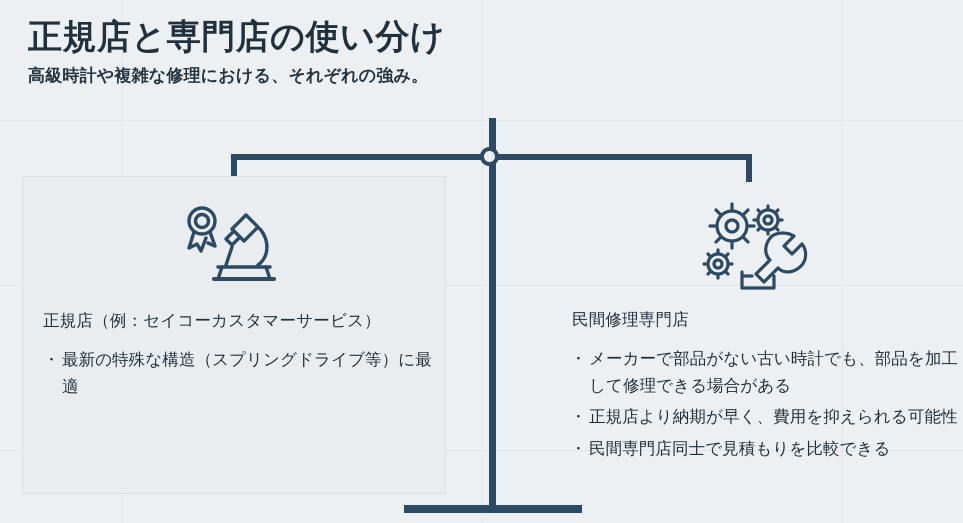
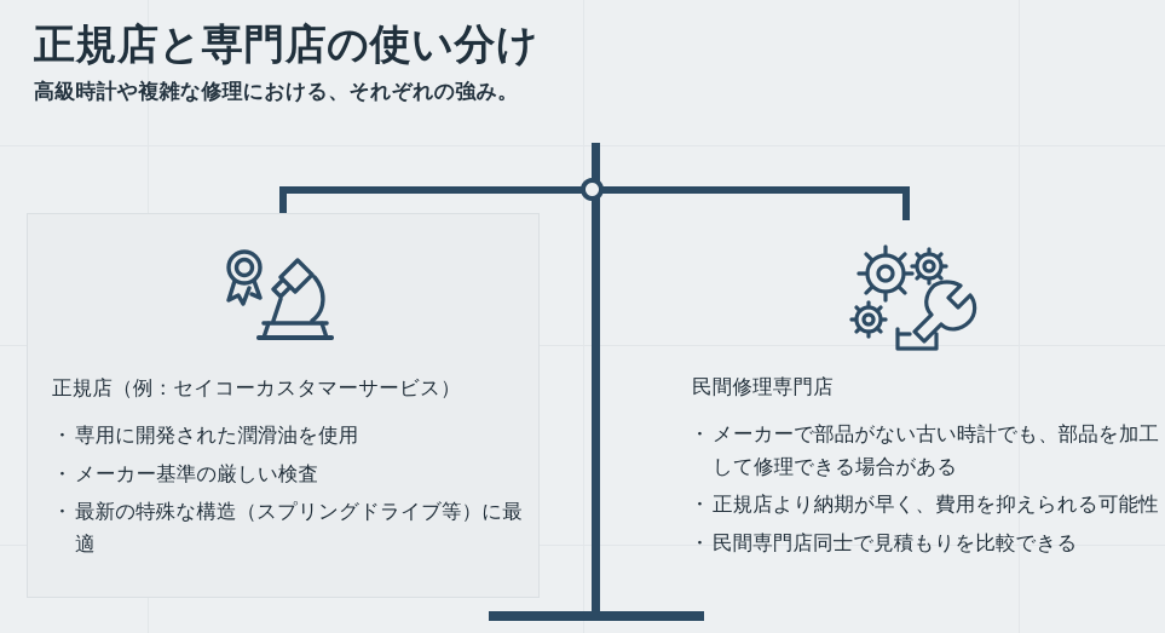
  正規店と専門店の使い分け
  高級時計や複雑な修理における、それぞれの強み。
  正規店（例：セイコーカスタマーサービス）
+ 専用に開発された潤滑油を使用
+ メーカー基準の厳しい検査
  最新の特殊な構造（スプリングドライブ等）に最適
  民間修理専門店
  メーカーで部品がない古い時計でも、部品を加工して修理できる場合がある
  正規店より納期が早く、費用を抑えられる可能性
  民間専門店同士で見積もりを比較できる
